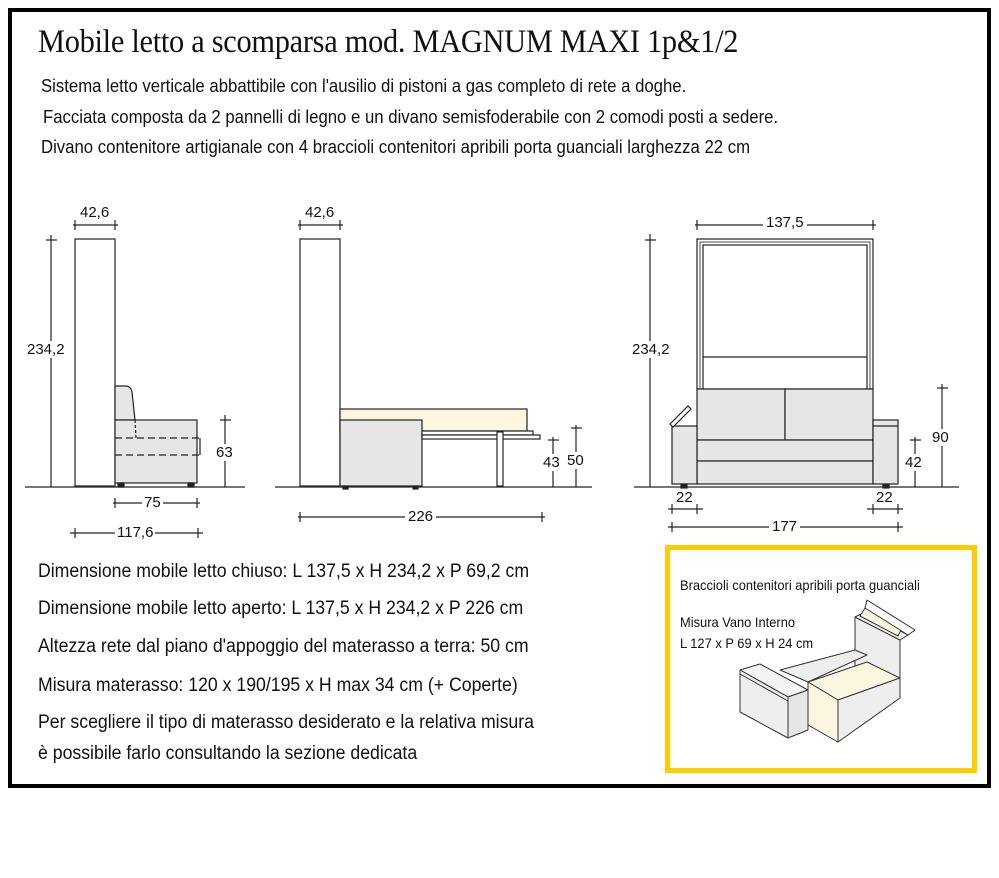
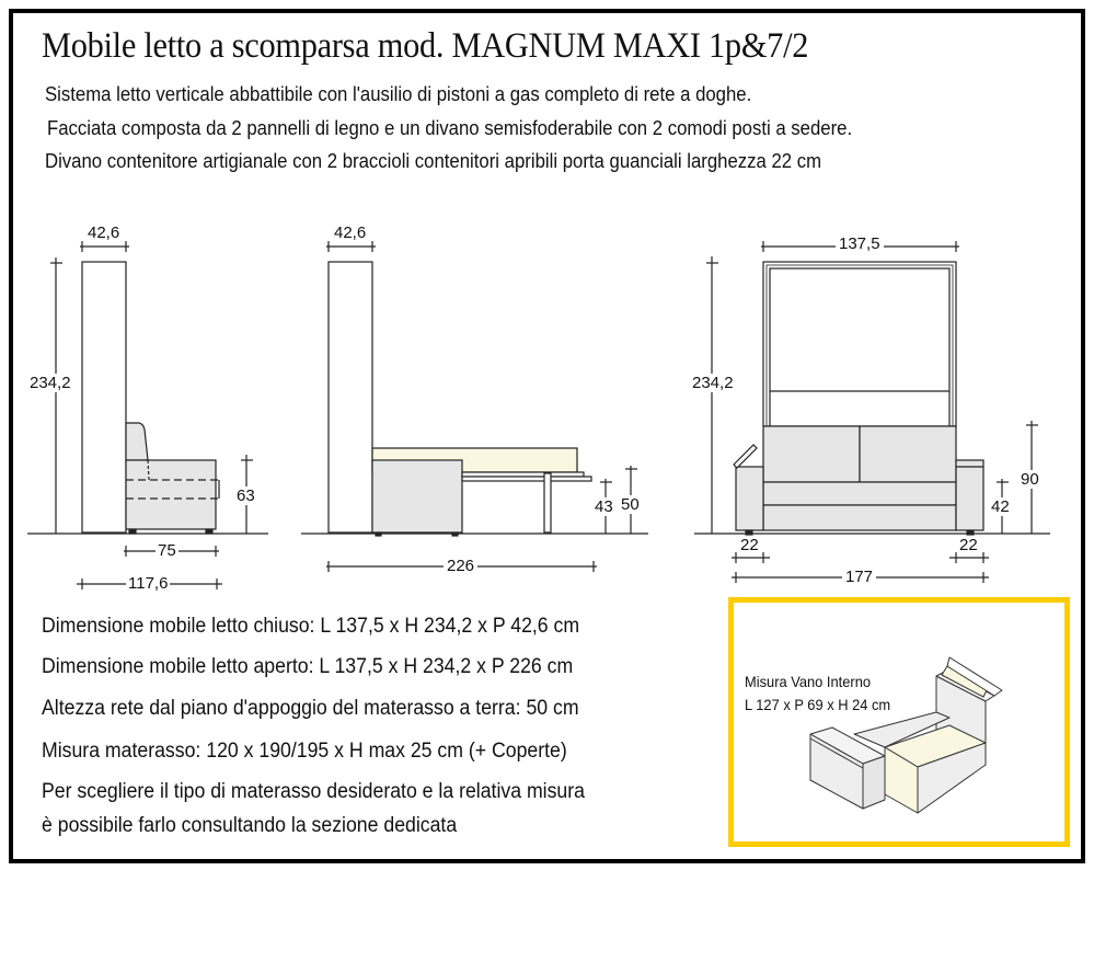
- Mobile letto a scomparsa mod. MAGNUM MAXI 1p&1/2
+ Mobile letto a scomparsa mod. MAGNUM MAXI 1p&7/2
  Sistema letto verticale abbattibile con l'ausilio di pistoni a gas completo di rete a doghe.
  Facciata composta da 2 pannelli di legno e un divano semisfoderabile con 2 comodi posti a sedere.
- Divano contenitore artigianale con 4 braccioli contenitori apribili porta guanciali larghezza 22 cm
+ Divano contenitore artigianale con 2 braccioli contenitori apribili porta guanciali larghezza 22 cm
  42,6
  234,2
  63
  75
  117,6
  42,6
  43
  50
  226
  137,5
  234,2
  90
  42
  22
  22
  177
- Dimensione mobile letto chiuso: L 137,5 x H 234,2 x P 69,2 cm
+ Dimensione mobile letto chiuso: L 137,5 x H 234,2 x P 42,6 cm
  Dimensione mobile letto aperto: L 137,5 x H 234,2 x P 226 cm
  Altezza rete dal piano d'appoggio del materasso a terra: 50 cm
- Misura materasso: 120 x 190/195 x H max 34 cm (+ Coperte)
+ Misura materasso: 120 x 190/195 x H max 25 cm (+ Coperte)
  Per scegliere il tipo di materasso desiderato e la relativa misura
  è possibile farlo consultando la sezione dedicata
- Braccioli contenitori apribili porta guanciali
  Misura Vano Interno
  L 127 x P 69 x H 24 cm
